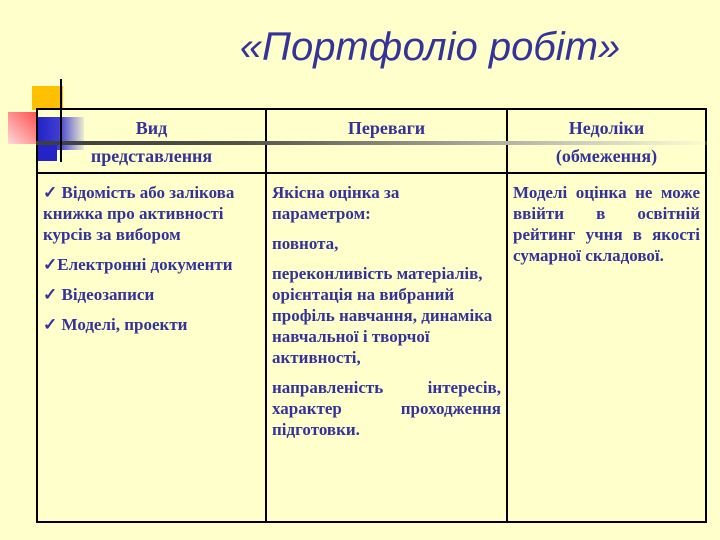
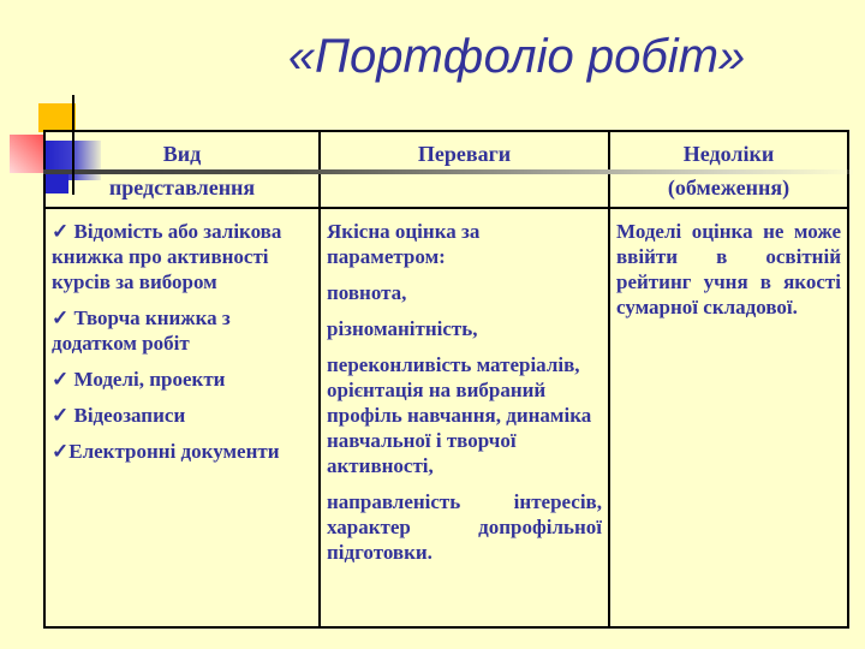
  «Портфоліо робіт»
  Вид
  представлення
  Переваги
  Недоліки
  (обмеження)
  ✓ Відомість або залікова книжка про активності курсів за вибором
+ ✓ Творча книжка з додатком робіт
- ✓Електронні документи
+ ✓ Моделі, проекти
  ✓ Відеозаписи
- ✓ Моделі, проекти
+ ✓Електронні документи
  Якісна оцінка за параметром:
  повнота,
+ різноманітність,
  переконливість матеріалів, орієнтація на вибраний профіль навчання, динаміка навчальної і творчої активності,
- направленість інтересів, характер проходження підготовки.
+ направленість інтересів, характер допрофільної підготовки.
  Моделі оцінка не може ввійти в освітній рейтинг учня в якості сумарної складової.
